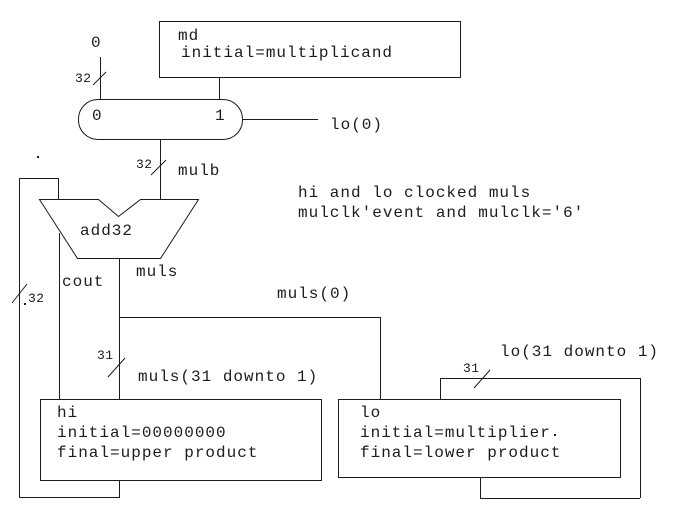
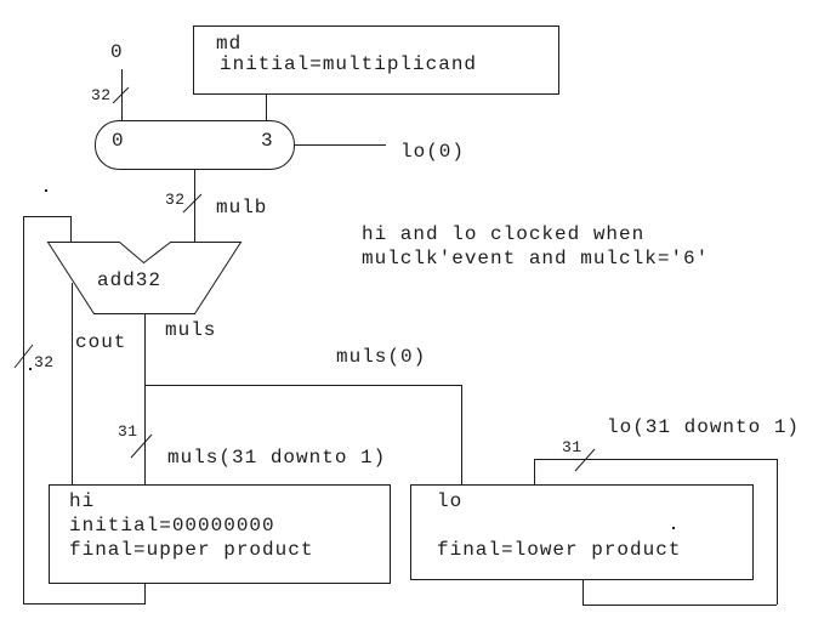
  md
  initial=multiplicand
  0
  32
  0
- 1
+ 3
  lo(0)
  32
  mulb
  add32
  cout
  muls
- hi and lo clocked muls
+ hi and lo clocked when
  mulclk'event and mulclk='6'
  muls(0)
  32
  31
  muls(31 downto 1)
  31
  lo(31 downto 1)
  hi
  initial=00000000
  final=upper product
  lo
- initial=multiplier
  final=lower product
